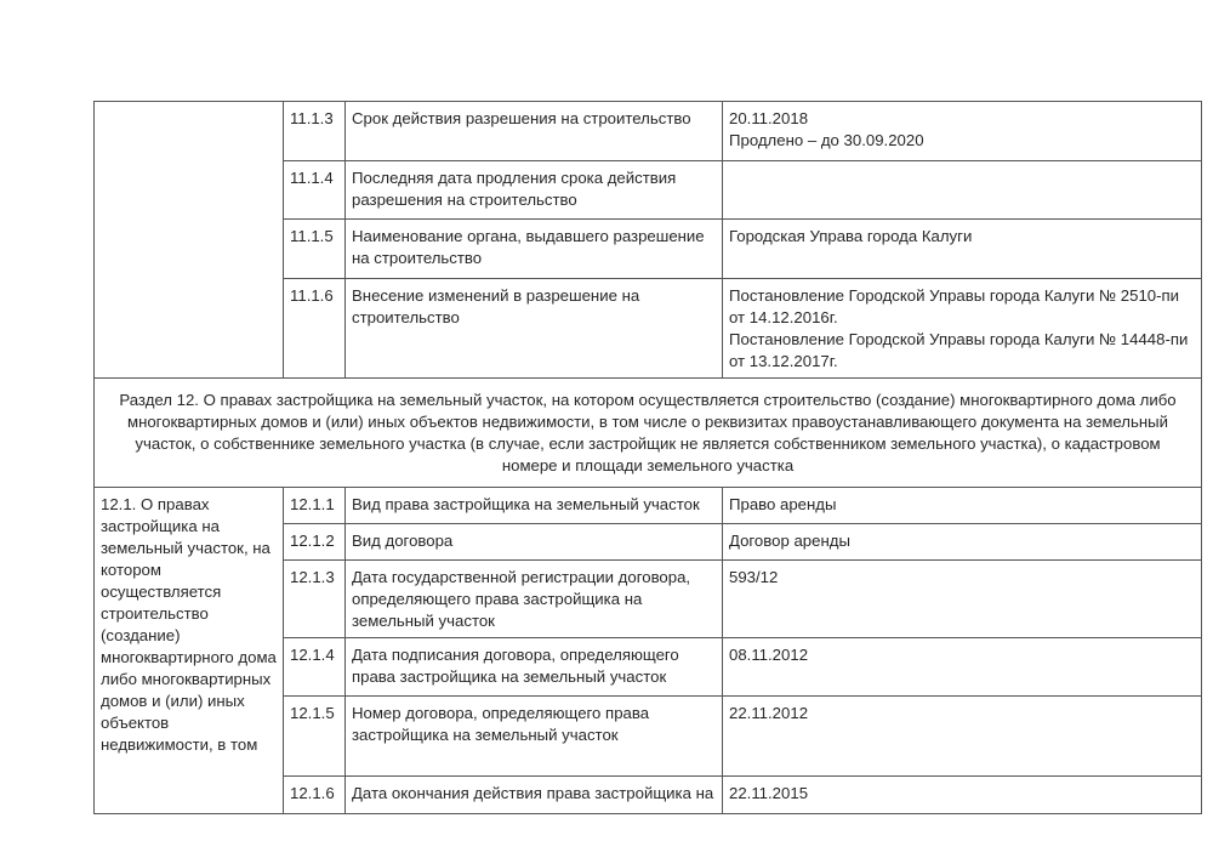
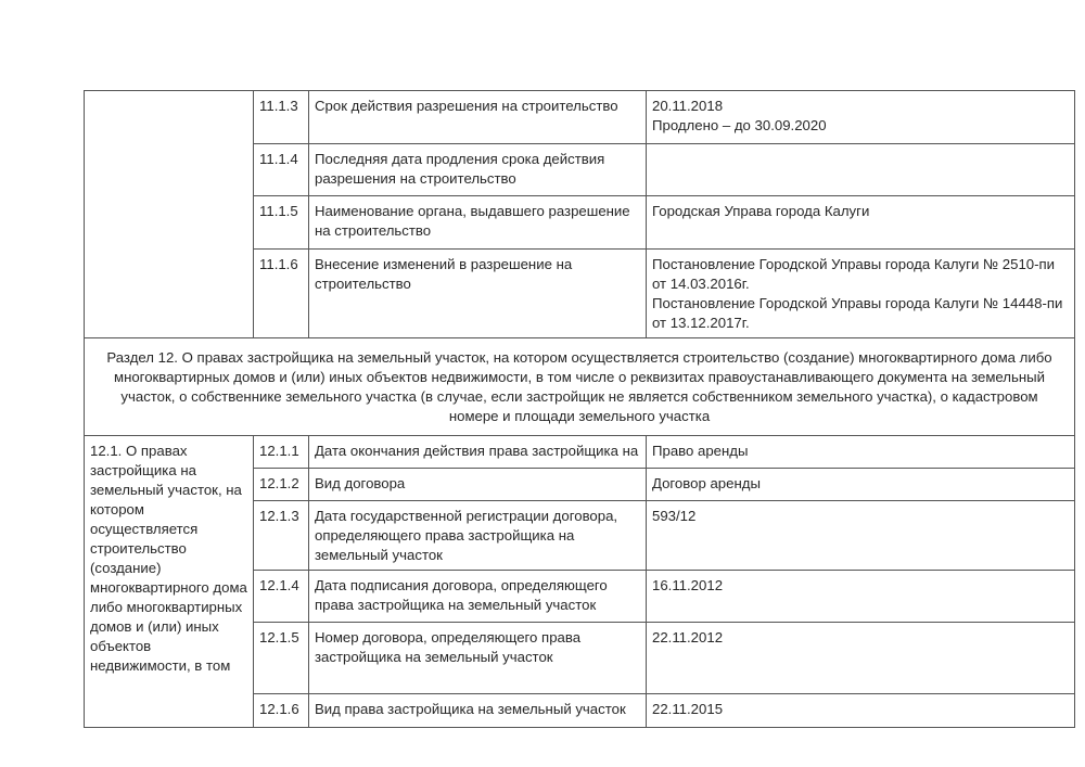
  	11.1.3	Срок действия разрешения на строительство	20.11.2018 Продлено – до 30.09.2020
  11.1.4	Последняя дата продления срока действия разрешения на строительство
  11.1.5	Наименование органа, выдавшего разрешение на строительство	Городская Управа города Калуги
- 11.1.6	Внесение изменений в разрешение на строительство	Постановление Городской Управы города Калуги № 2510-пи от 14.12.2016г. Постановление Городской Управы города Калуги № 14448-пи от 13.12.2017г.
+ 11.1.6	Внесение изменений в разрешение на строительство	Постановление Городской Управы города Калуги № 2510-пи от 14.03.2016г. Постановление Городской Управы города Калуги № 14448-пи от 13.12.2017г.
  Раздел 12. О правах застройщика на земельный участок, на котором осуществляется строительство (создание) многоквартирного дома либо многоквартирных домов и (или) иных объектов недвижимости, в том числе о реквизитах правоустанавливающего документа на земельный участок, о собственнике земельного участка (в случае, если застройщик не является собственником земельного участка), о кадастровом номере и площади земельного участка
- 12.1. О правах застройщика на земельный участок, на котором осуществляется строительство (создание) многоквартирного дома либо многоквартирных домов и (или) иных объектов недвижимости, в том	12.1.1	Вид права застройщика на земельный участок	Право аренды
+ 12.1. О правах застройщика на земельный участок, на котором осуществляется строительство (создание) многоквартирного дома либо многоквартирных домов и (или) иных объектов недвижимости, в том	12.1.1	Дата окончания действия права застройщика на	Право аренды
  12.1.2	Вид договора	Договор аренды
  12.1.3	Дата государственной регистрации договора, определяющего права застройщика на земельный участок	593/12
- 12.1.4	Дата подписания договора, определяющего права застройщика на земельный участок	08.11.2012
+ 12.1.4	Дата подписания договора, определяющего права застройщика на земельный участок	16.11.2012
  12.1.5	Номер договора, определяющего права застройщика на земельный участок	22.11.2012
- 12.1.6	Дата окончания действия права застройщика на	22.11.2015
+ 12.1.6	Вид права застройщика на земельный участок	22.11.2015
